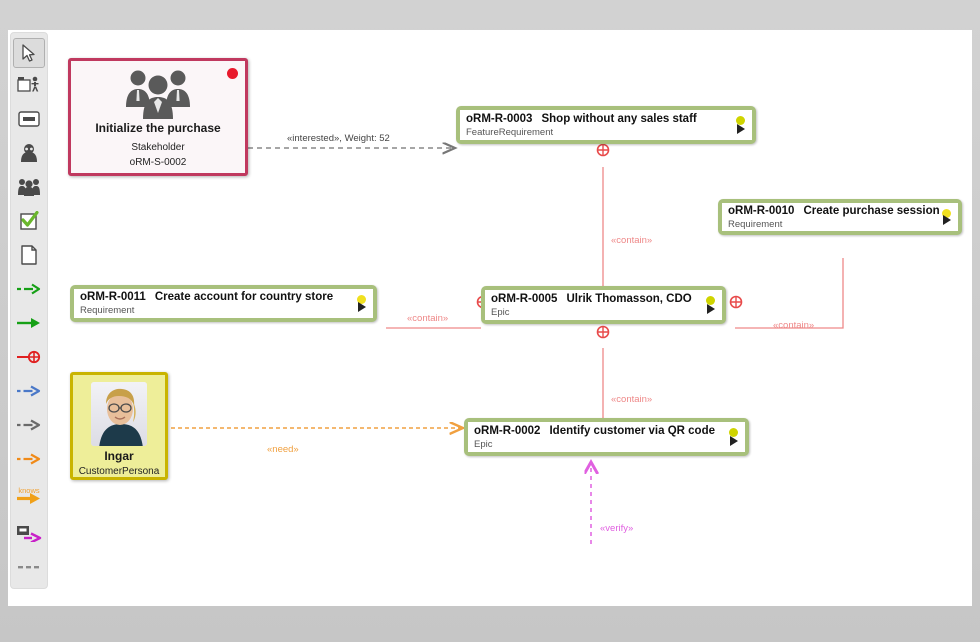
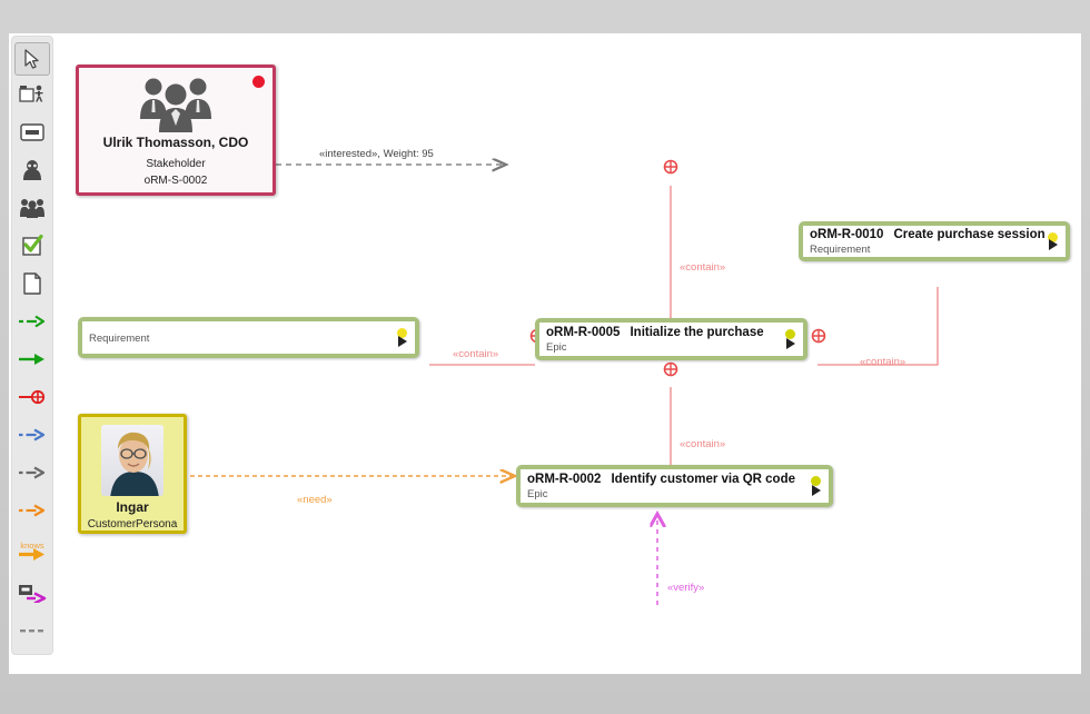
- «interested», Weight: 52
+ «interested», Weight: 95
  «contain»
  «contain»
  «contain»
  «contain»
  «need»
  «verify»
- Initialize the purchase
+ Ulrik Thomasson, CDO
  Stakeholder
  oRM-S-0002
- oRM-R-0003
- Shop without any sales staff
- FeatureRequirement
  oRM-R-0010
  Create purchase session
  Requirement
- oRM-R-0011
- Create account for country store
  Requirement
  oRM-R-0005
- Ulrik Thomasson, CDO
+ Initialize the purchase
  Epic
  Ingar
  CustomerPersona
  oRM-R-0002
  Identify customer via QR code
  Epic
  knows
